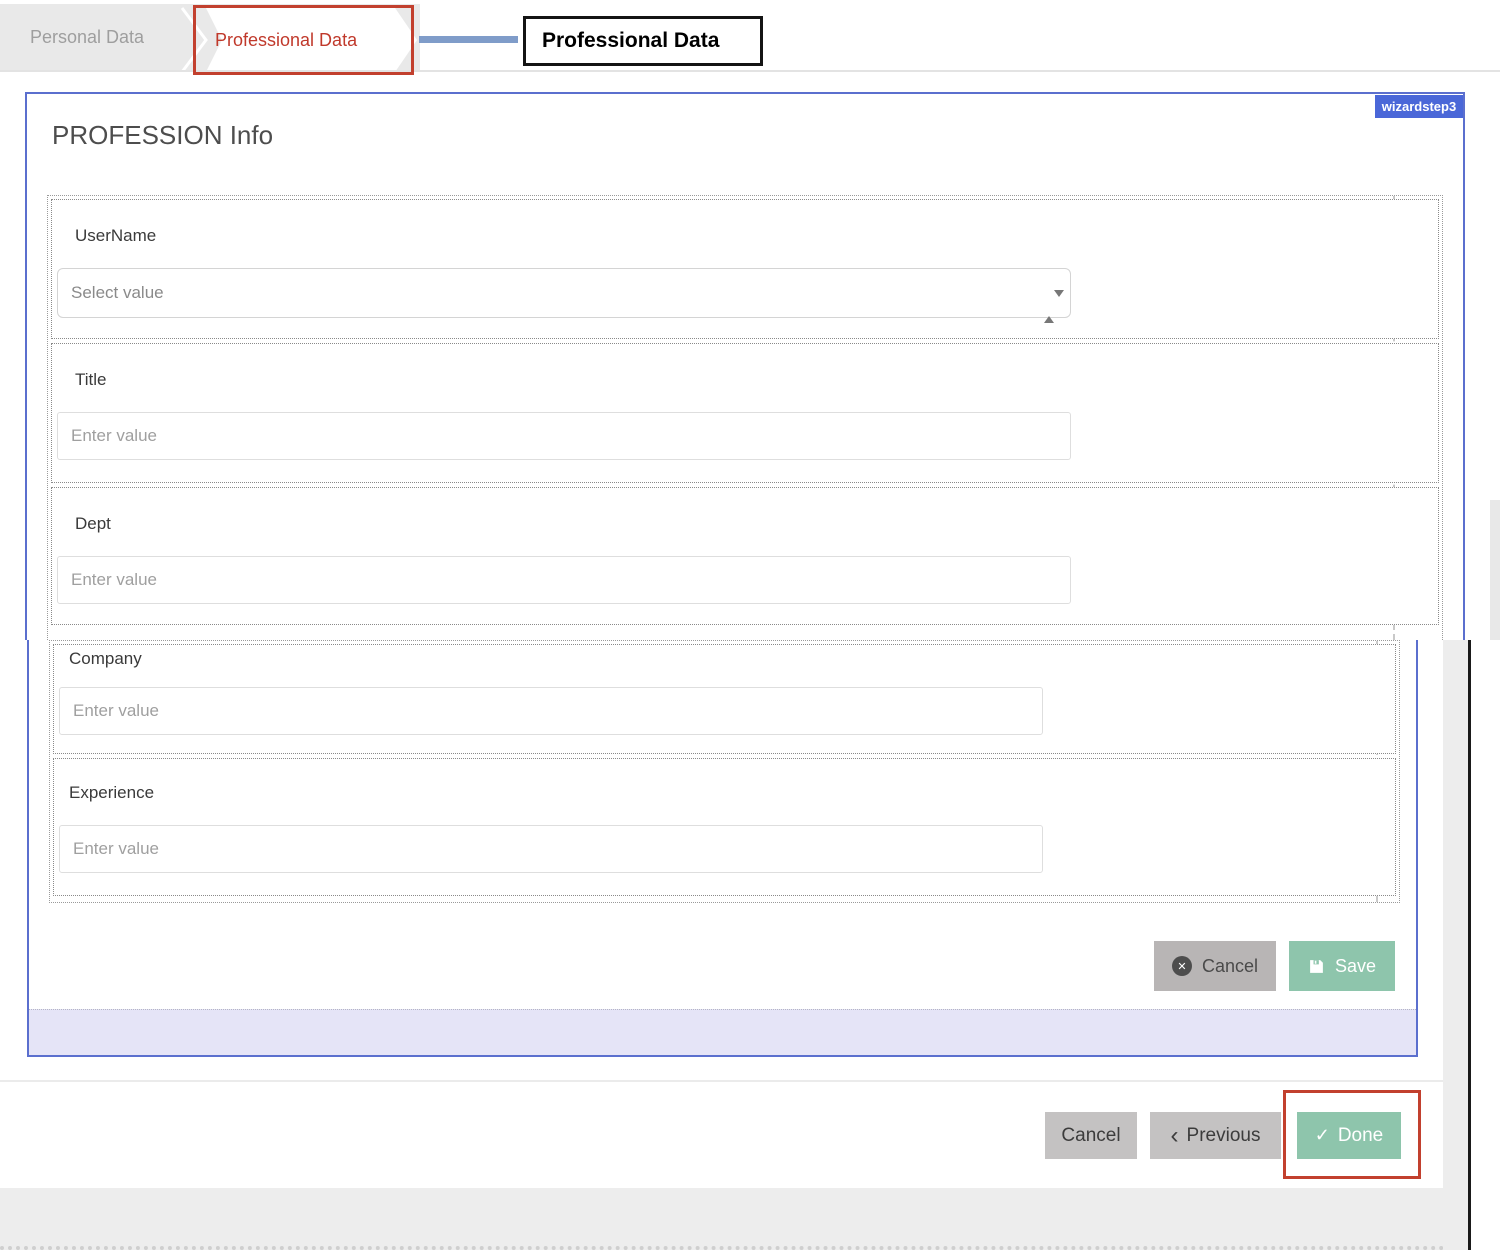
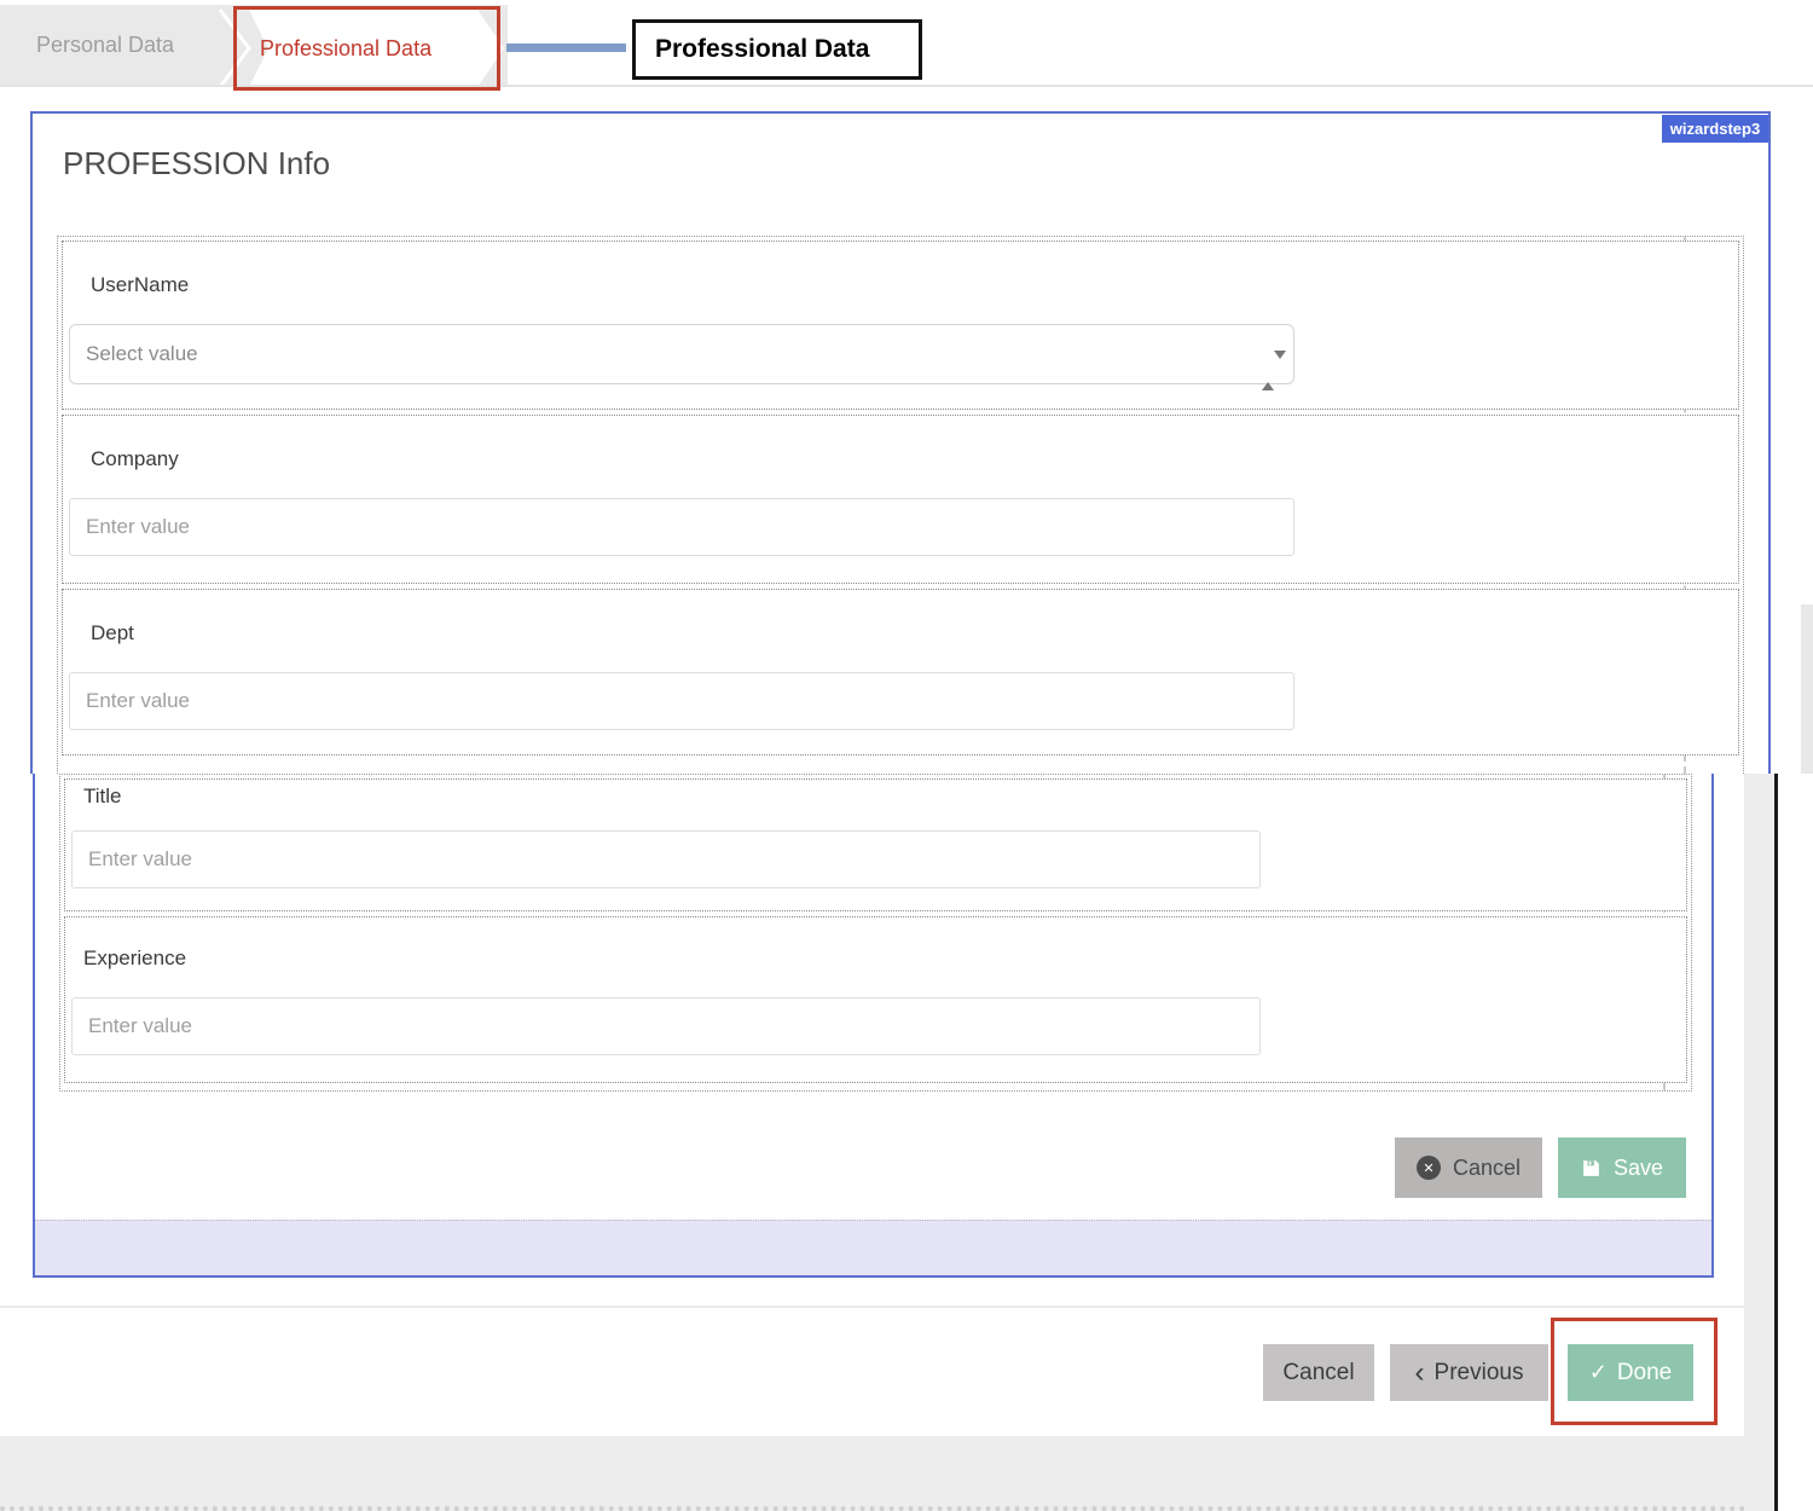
  Personal Data
  Professional Data
  Professional Data
  wizardstep3
  PROFESSION Info
  UserName
  Select value
- Title
+ Company
  Enter value
  Dept
  Enter value
- Company
+ Title
  Enter value
  Experience
  Enter value
  ✕
  Cancel
  Save
  Cancel
  ‹
  Previous
  ✓
  Done
